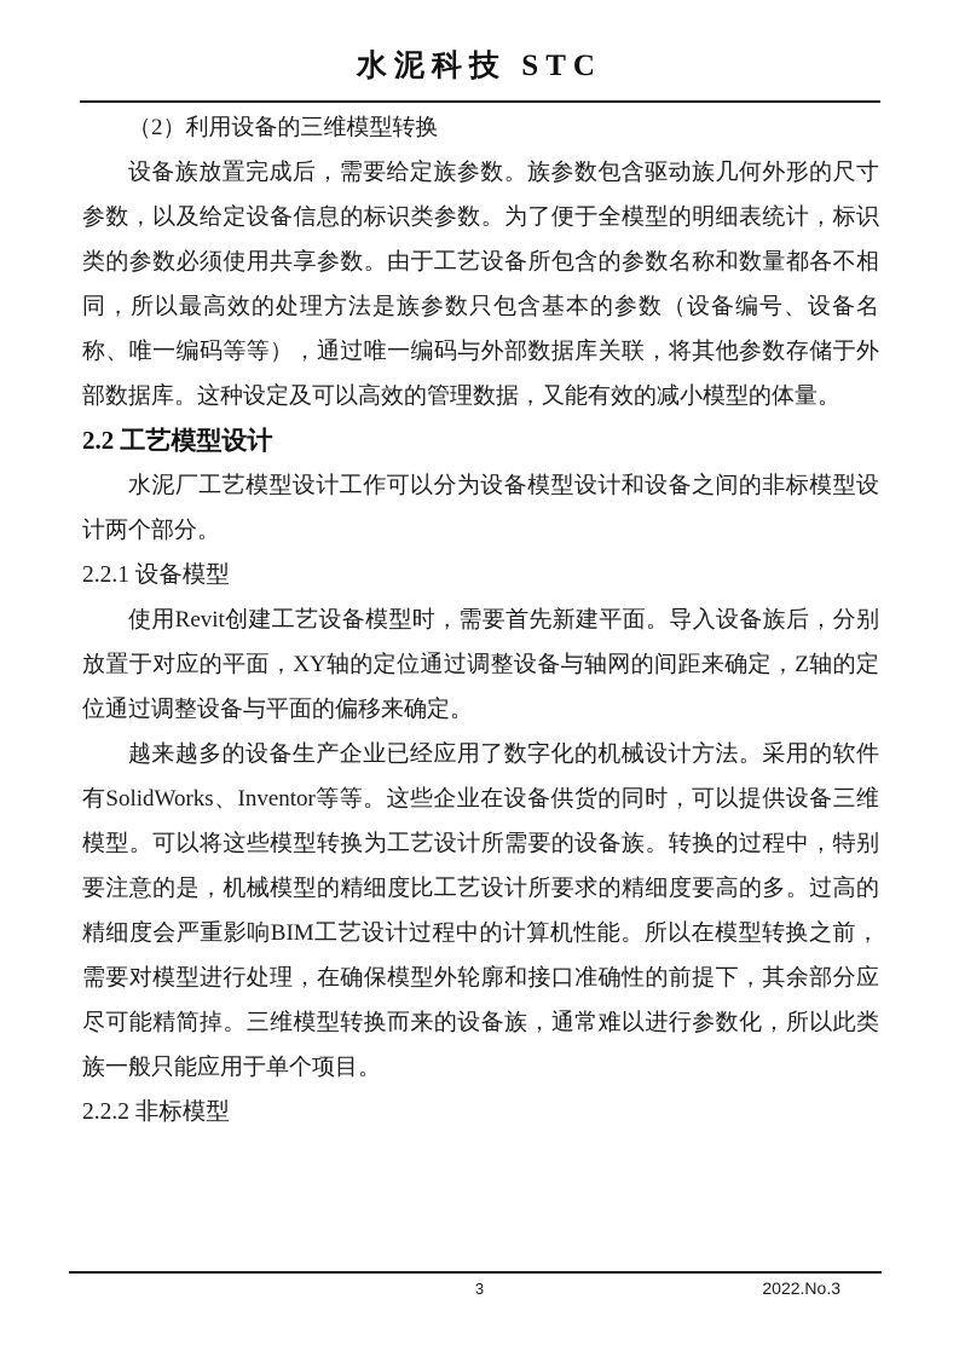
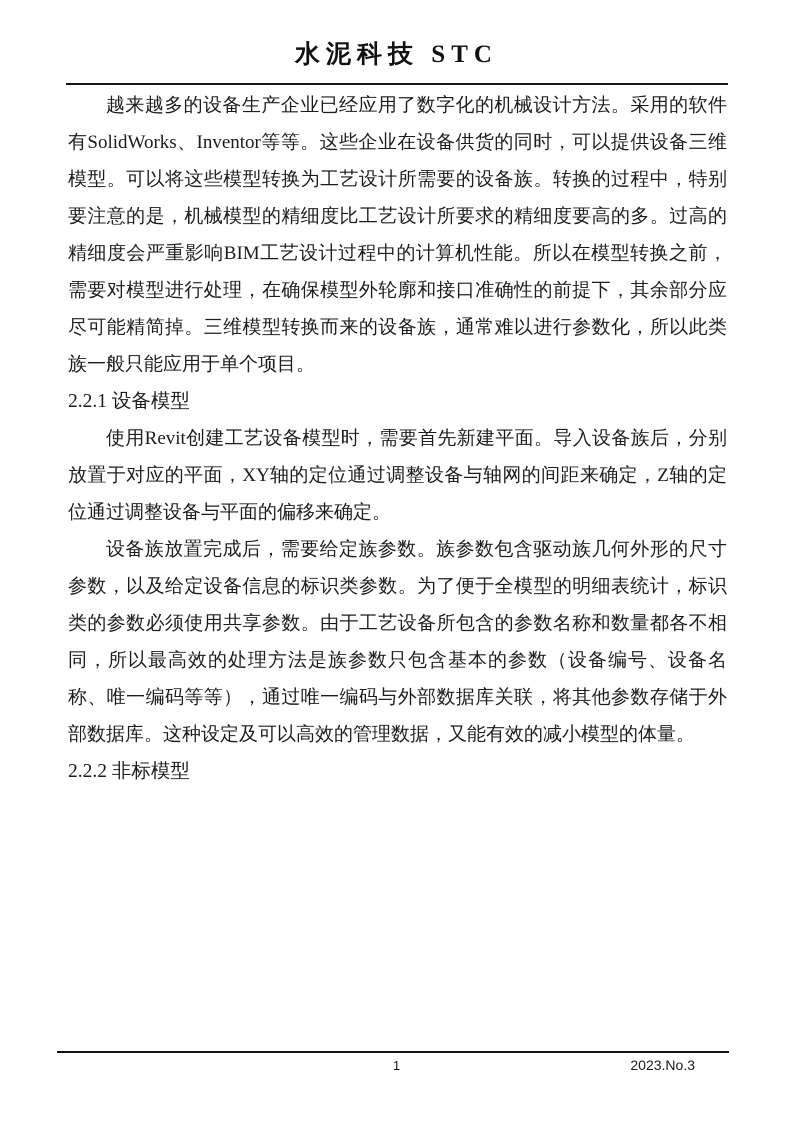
  水泥科技 STC
- （2）利用设备的三维模型转换
- 设备族放置完成后，需要给定族参数。族参数包含驱动族几何外形的尺寸参数，以及给定设备信息的标识类参数。为了便于全模型的明细表统计，标识类的参数必须使用共享参数。由于工艺设备所包含的参数名称和数量都各不相同，所以最高效的处理方法是族参数只包含基本的参数（设备编号、设备名称、唯一编码等等），通过唯一编码与外部数据库关联，将其他参数存储于外部数据库。这种设定及可以高效的管理数据，又能有效的减小模型的体量。
+ 越来越多的设备生产企业已经应用了数字化的机械设计方法。采用的软件有SolidWorks、Inventor等等。这些企业在设备供货的同时，可以提供设备三维模型。可以将这些模型转换为工艺设计所需要的设备族。转换的过程中，特别要注意的是，机械模型的精细度比工艺设计所要求的精细度要高的多。过高的精细度会严重影响BIM工艺设计过程中的计算机性能。所以在模型转换之前，需要对模型进行处理，在确保模型外轮廓和接口准确性的前提下，其余部分应尽可能精简掉。三维模型转换而来的设备族，通常难以进行参数化，所以此类族一般只能应用于单个项目。
- 2.2 工艺模型设计
- 水泥厂工艺模型设计工作可以分为设备模型设计和设备之间的非标模型设计两个部分。
  2.2.1 设备模型
  使用Revit创建工艺设备模型时，需要首先新建平面。导入设备族后，分别放置于对应的平面，XY轴的定位通过调整设备与轴网的间距来确定，Z轴的定位通过调整设备与平面的偏移来确定。
- 越来越多的设备生产企业已经应用了数字化的机械设计方法。采用的软件有SolidWorks、Inventor等等。这些企业在设备供货的同时，可以提供设备三维模型。可以将这些模型转换为工艺设计所需要的设备族。转换的过程中，特别要注意的是，机械模型的精细度比工艺设计所要求的精细度要高的多。过高的精细度会严重影响BIM工艺设计过程中的计算机性能。所以在模型转换之前，需要对模型进行处理，在确保模型外轮廓和接口准确性的前提下，其余部分应尽可能精简掉。三维模型转换而来的设备族，通常难以进行参数化，所以此类族一般只能应用于单个项目。
+ 设备族放置完成后，需要给定族参数。族参数包含驱动族几何外形的尺寸参数，以及给定设备信息的标识类参数。为了便于全模型的明细表统计，标识类的参数必须使用共享参数。由于工艺设备所包含的参数名称和数量都各不相同，所以最高效的处理方法是族参数只包含基本的参数（设备编号、设备名称、唯一编码等等），通过唯一编码与外部数据库关联，将其他参数存储于外部数据库。这种设定及可以高效的管理数据，又能有效的减小模型的体量。
  2.2.2 非标模型
- 3
+ 1
- 2022.No.3
+ 2023.No.3
